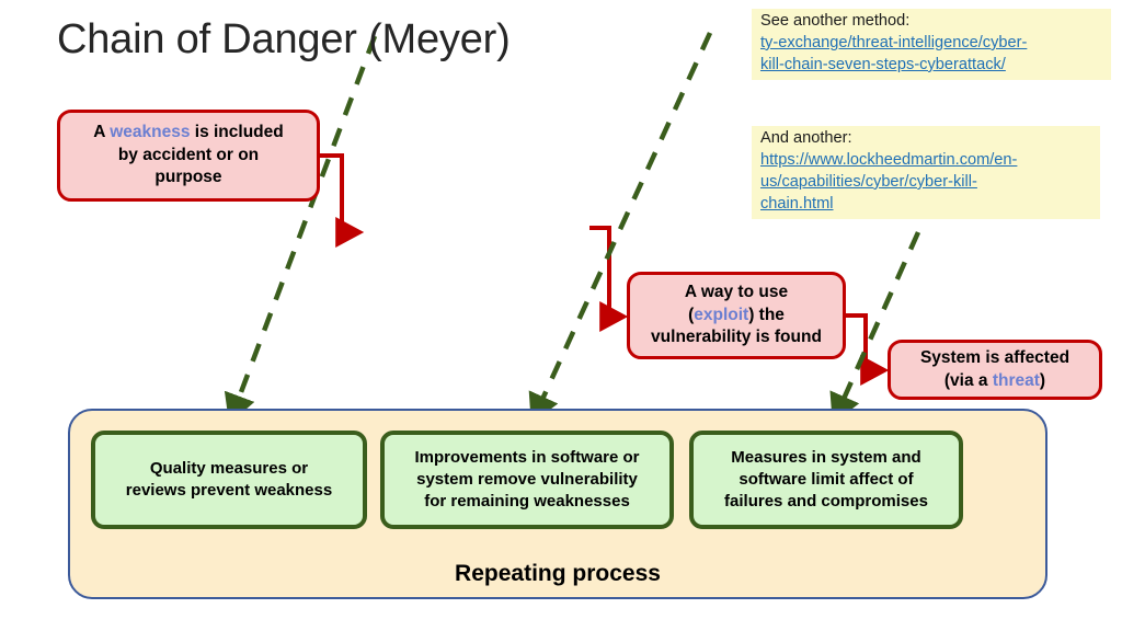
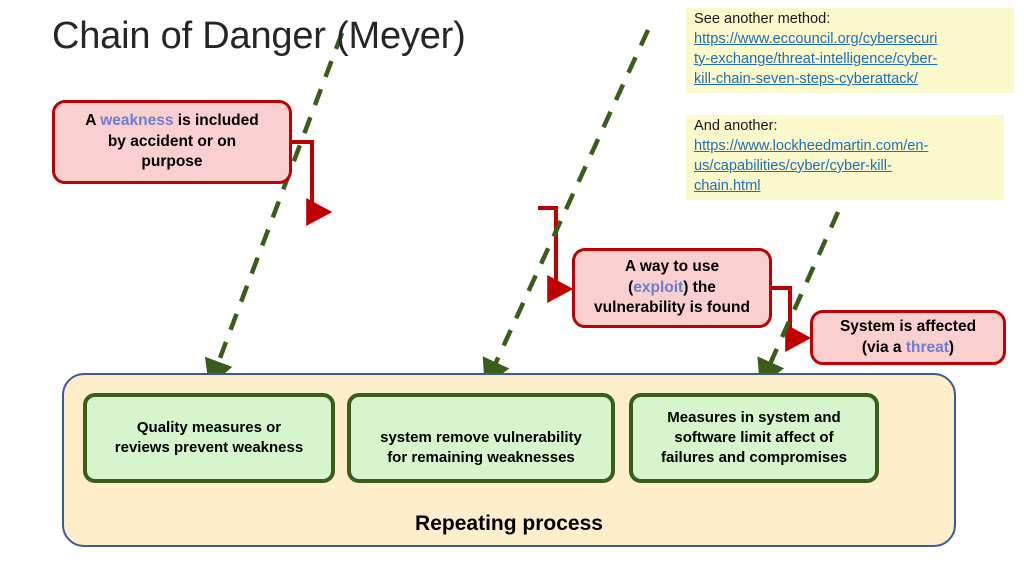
  Chain of Danger (Meyer)
  A weakness is included
  by accident or on
  purpose
  A way to use
  (exploit) the
  vulnerability is found
  System is affected
  (via a threat)
  Quality measures or
  reviews prevent weakness
- Improvements in software or
  system remove vulnerability
  for remaining weaknesses
  Measures in system and
  software limit affect of
  failures and compromises
  Repeating process
  See another method:
+ https://www.eccouncil.org/cybersecuri
  ty-exchange/threat-intelligence/cyber-
  kill-chain-seven-steps-cyberattack/
  And another:
  https://www.lockheedmartin.com/en-
  us/capabilities/cyber/cyber-kill-
  chain.html
